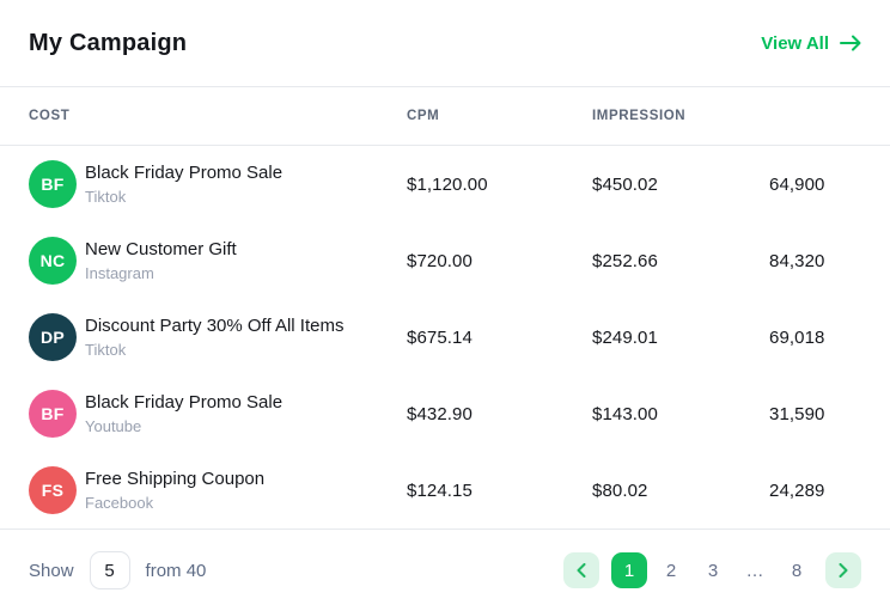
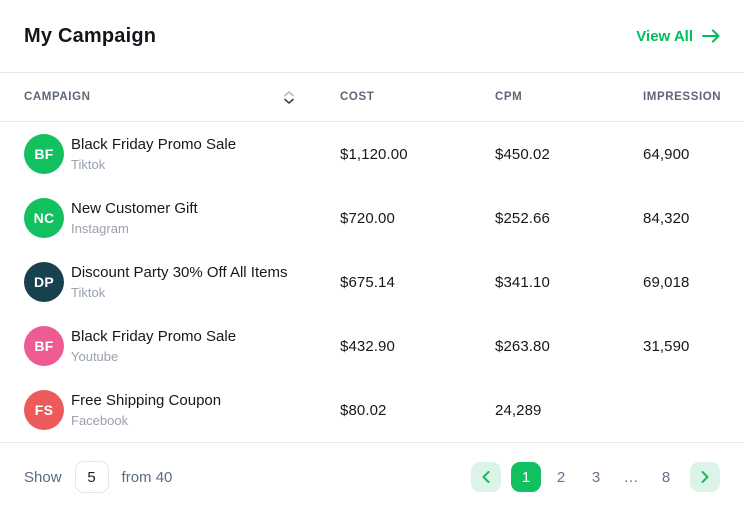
  My Campaign
  View All
+ CAMPAIGN
  COST
  CPM
  IMPRESSION
  BF
  Black Friday Promo Sale
  Tiktok
  $1,120.00
  $450.02
  64,900
  NC
  New Customer Gift
  Instagram
  $720.00
  $252.66
  84,320
  DP
  Discount Party 30% Off All Items
  Tiktok
  $675.14
- $249.01
+ $341.10
  69,018
  BF
  Black Friday Promo Sale
  Youtube
  $432.90
- $143.00
+ $263.80
  31,590
  FS
  Free Shipping Coupon
  Facebook
- $124.15
  $80.02
  24,289
  Show
  5
  from 40
  1
  2
  3
  …
  8
